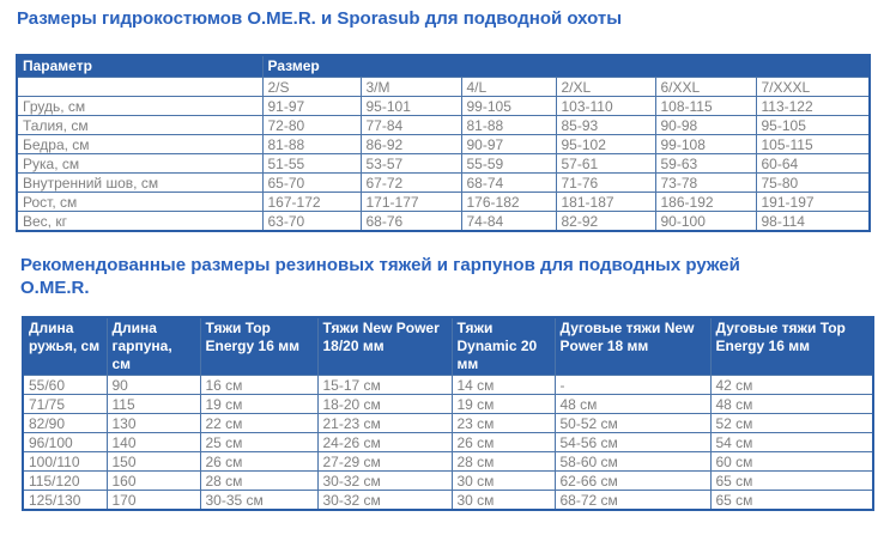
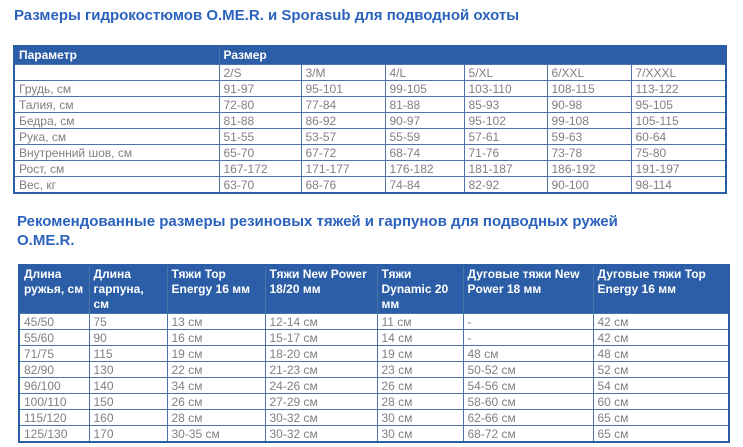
  Размеры гидрокостюмов O.ME.R. и Sporasub для подводной охоты
  Параметр	Размер
- 	2/S	3/M	4/L	2/XL	6/XXL	7/XXXL
+ 	2/S	3/M	4/L	5/XL	6/XXL	7/XXXL
  Грудь, см	91-97	95-101	99-105	103-110	108-115	113-122
  Талия, см	72-80	77-84	81-88	85-93	90-98	95-105
  Бедра, см	81-88	86-92	90-97	95-102	99-108	105-115
  Рука, см	51-55	53-57	55-59	57-61	59-63	60-64
  Внутренний шов, см	65-70	67-72	68-74	71-76	73-78	75-80
  Рост, см	167-172	171-177	176-182	181-187	186-192	191-197
  Вес, кг	63-70	68-76	74-84	82-92	90-100	98-114
  Рекомендованные размеры резиновых тяжей и гарпунов для подводных ружей
  O.ME.R.
  Длина ружья, см	Длина гарпуна, см	Тяжи Top Energy 16 мм	Тяжи New Power 18/20 мм	Тяжи Dynamic 20 мм	Дуговые тяжи New Power 18 мм	Дуговые тяжи Top Energy 16 мм
+ 45/50	75	13 см	12-14 см	11 см	-	42 см
  55/60	90	16 см	15-17 см	14 см	-	42 см
  71/75	115	19 см	18-20 см	19 см	48 см	48 см
  82/90	130	22 см	21-23 см	23 см	50-52 см	52 см
- 96/100	140	25 см	24-26 см	26 см	54-56 см	54 см
+ 96/100	140	34 см	24-26 см	26 см	54-56 см	54 см
  100/110	150	26 см	27-29 см	28 см	58-60 см	60 см
  115/120	160	28 см	30-32 см	30 см	62-66 см	65 см
  125/130	170	30-35 см	30-32 см	30 см	68-72 см	65 см
